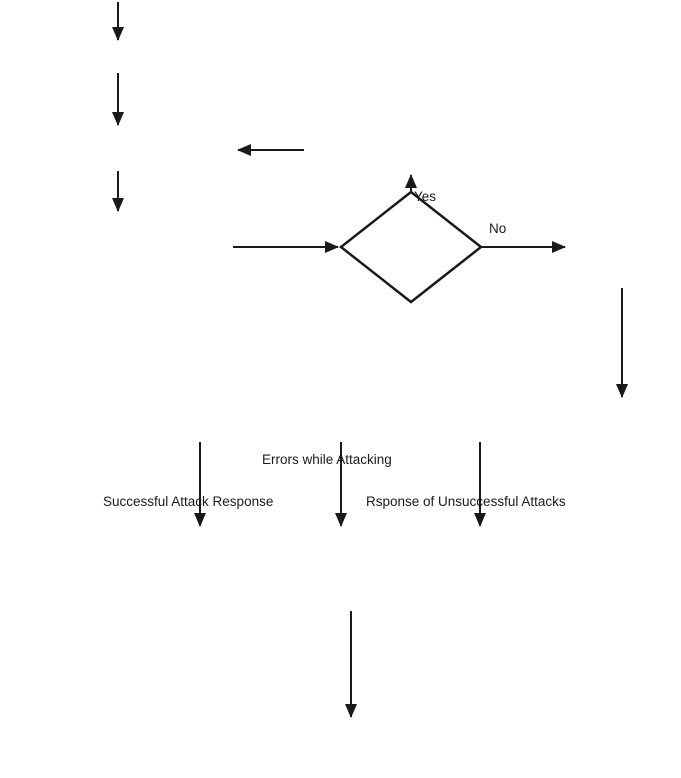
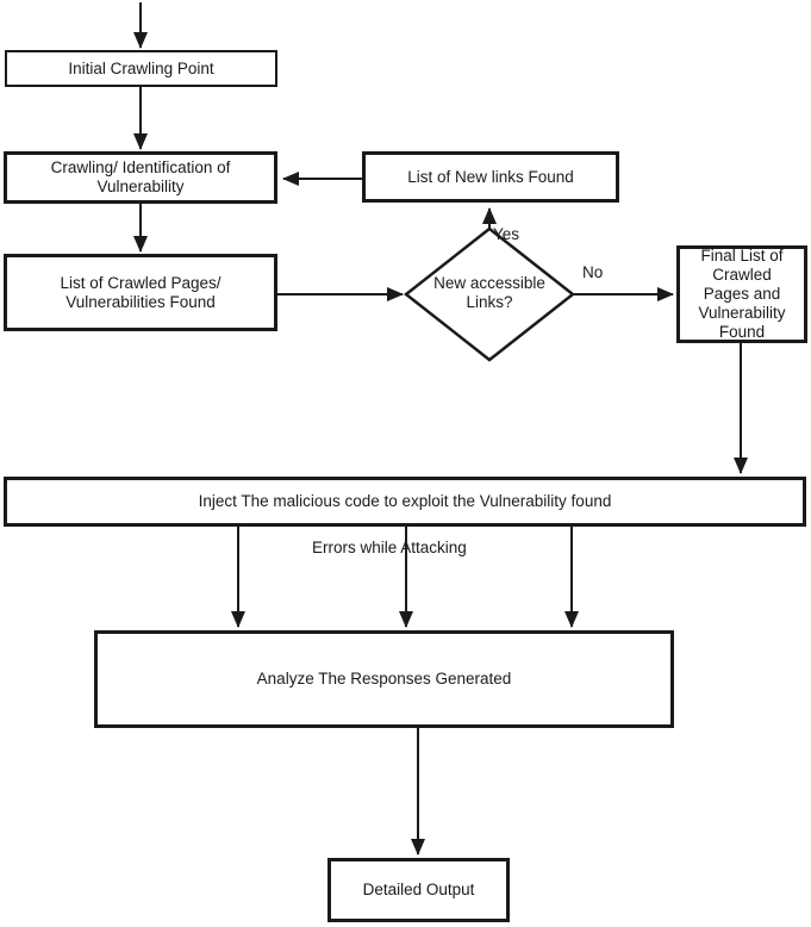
+ Initial Crawling Point
+ Crawling/ Identification of Vulnerability
+ List of New links Found
+ List of Crawled Pages/ Vulnerabilities Found
+ Final List of Crawled Pages and Vulnerability Found
+ New accessible Links?
+ Inject The malicious code to exploit the Vulnerability found
+ Analyze The Responses Generated
+ Detailed Output
  Yes
  No
  Errors while Attacking
- Successful Attack Response
- Rsponse of Unsuccessful Attacks
